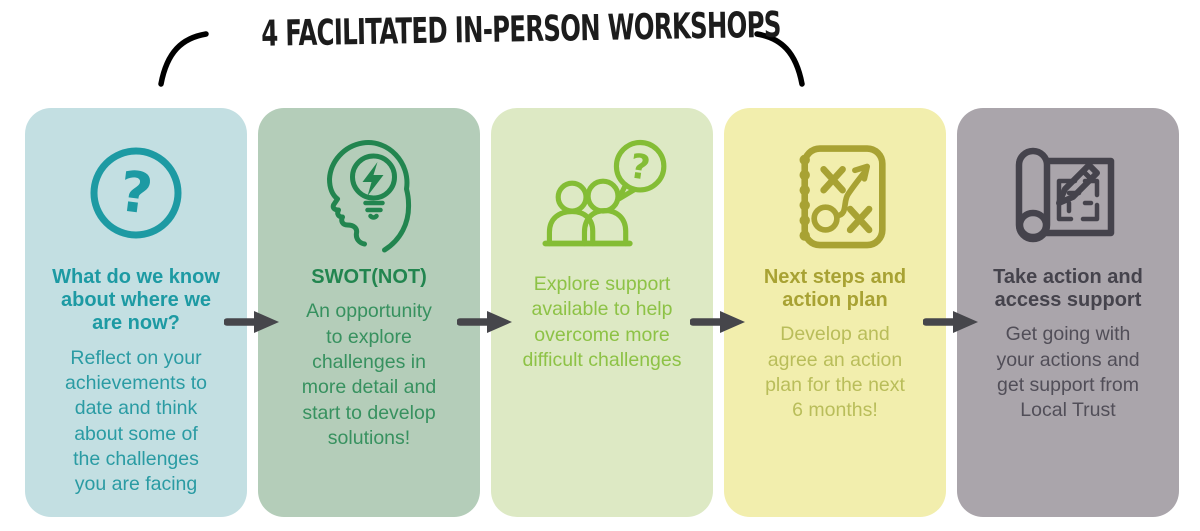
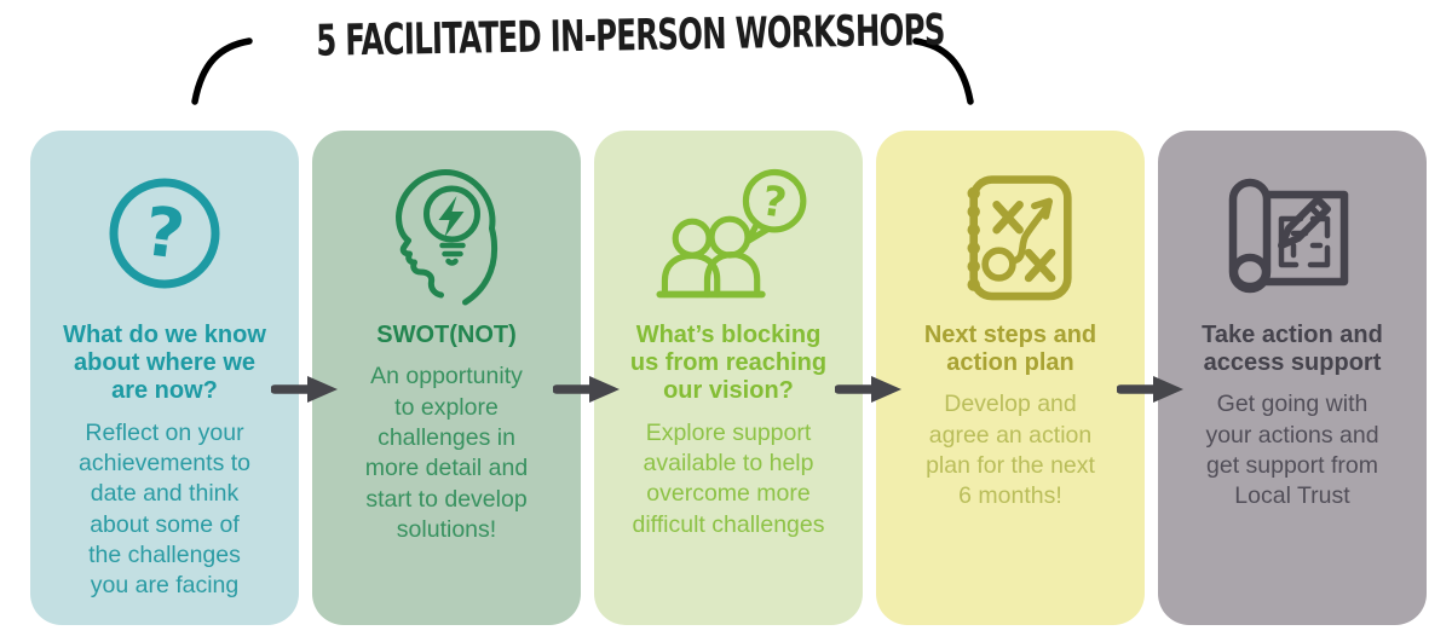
- 4 FACILITATED IN-PERSON WORKSHOPS
+ 5 FACILITATED IN-PERSON WORKSHOPS
  What do we know
  about where we
  are now?
  Reflect on your
  achievements to
  date and think
  about some of
  the challenges
  you are facing
  SWOT(NOT)
  An opportunity
  to explore
  challenges in
  more detail and
  start to develop
  solutions!
+ What’s blocking
+ us from reaching
+ our vision?
  Explore support
  available to help
  overcome more
  difficult challenges
  Next steps and
  action plan
  Develop and
  agree an action
  plan for the next
  6 months!
  Take action and
  access support
  Get going with
  your actions and
  get support from
  Local Trust
